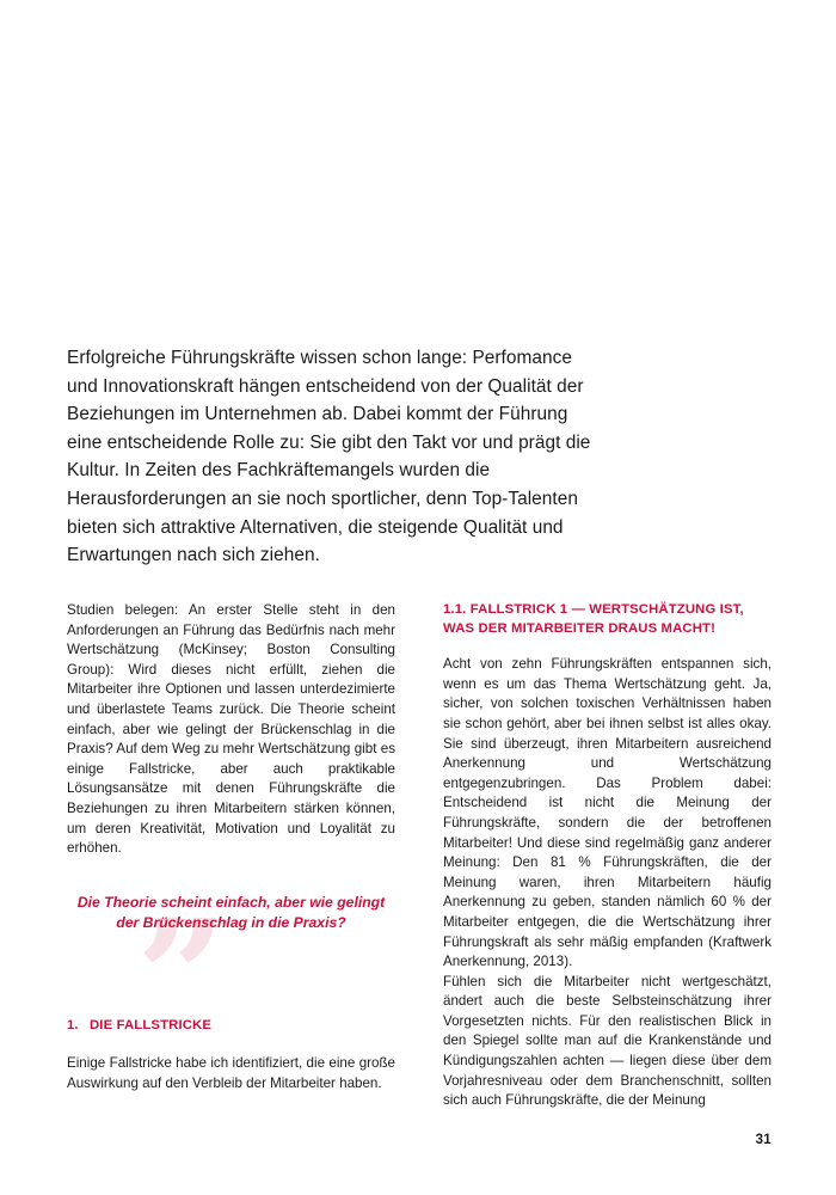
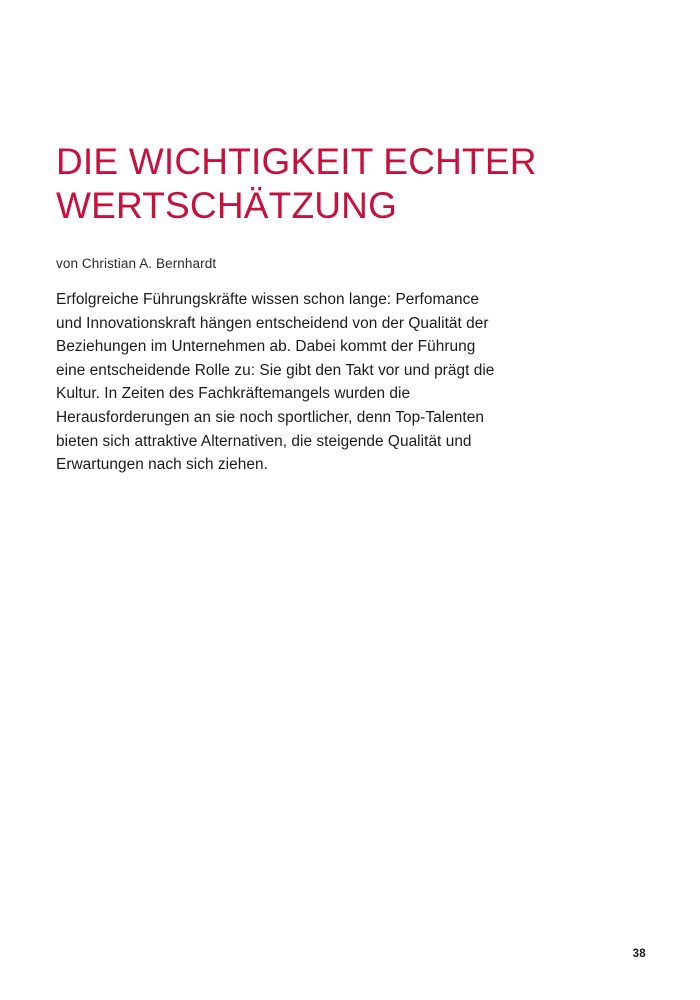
+ DIE WICHTIGKEIT ECHTER
+ WERTSCHÄTZUNG
+ von Christian A. Bernhardt
  Erfolgreiche Führungskräfte wissen schon lange: Perfomance und Innovationskraft hängen entscheidend von der Qualität der Beziehungen im Unternehmen ab. Dabei kommt der Führung eine entscheidende Rolle zu: Sie gibt den Takt vor und prägt die Kultur. In Zeiten des Fachkräftemangels wurden die Herausforderungen an sie noch sportlicher, denn Top-Talenten bieten sich attraktive Alternativen, die steigende Qualität und Erwartungen nach sich ziehen.
- Studien belegen: An erster Stelle steht in den Anforderungen an Führung das Bedürfnis nach mehr Wertschätzung (McKinsey; Boston Consulting Group): Wird dieses nicht erfüllt, ziehen die Mitarbeiter ihre Optionen und lassen unterdezimierte und überlastete Teams zurück. Die Theorie scheint einfach, aber wie gelingt der Brückenschlag in die Praxis? Auf dem Weg zu mehr Wertschätzung gibt es einige Fallstricke, aber auch praktikable Lösungsansätze mit denen Führungskräfte die Beziehungen zu ihren Mitarbeitern stärken können, um deren Kreativität, Motivation und Loyalität zu erhöhen.
- ”
- Die Theorie scheint einfach, aber wie gelingt der Brückenschlag in die Praxis?
- 1. DIE FALLSTRICKE
- Einige Fallstricke habe ich identifiziert, die eine große Auswirkung auf den Verbleib der Mitarbeiter haben.
- 1.1. FALLSTRICK 1 — WERTSCHÄTZUNG IST, WAS DER MITARBEITER DRAUS MACHT!
- Acht von zehn Führungskräften entspannen sich, wenn es um das Thema Wertschätzung geht. Ja, sicher, von solchen toxischen Verhältnissen haben sie schon gehört, aber bei ihnen selbst ist alles okay. Sie sind überzeugt, ihren Mitarbeitern ausreichend Anerkennung und Wertschätzung entgegenzubringen. Das Problem dabei: Entscheidend ist nicht die Meinung der Führungskräfte, sondern die der betroffenen Mitarbeiter! Und diese sind regelmäßig ganz anderer Meinung: Den 81 % Führungskräften, die der Meinung waren, ihren Mitarbeitern häufig Anerkennung zu geben, standen nämlich 60 % der Mitarbeiter entgegen, die die Wertschätzung ihrer Führungskraft als sehr mäßig empfanden (Kraftwerk Anerkennung, 2013).
- Fühlen sich die Mitarbeiter nicht wertgeschätzt, ändert auch die beste Selbsteinschätzung ihrer Vorgesetzten nichts. Für den realistischen Blick in den Spiegel sollte man auf die Krankenstände und Kündigungszahlen achten — liegen diese über dem Vorjahresniveau oder dem Branchenschnitt, sollten sich auch Führungskräfte, die der Meinung
- 31
+ 38
